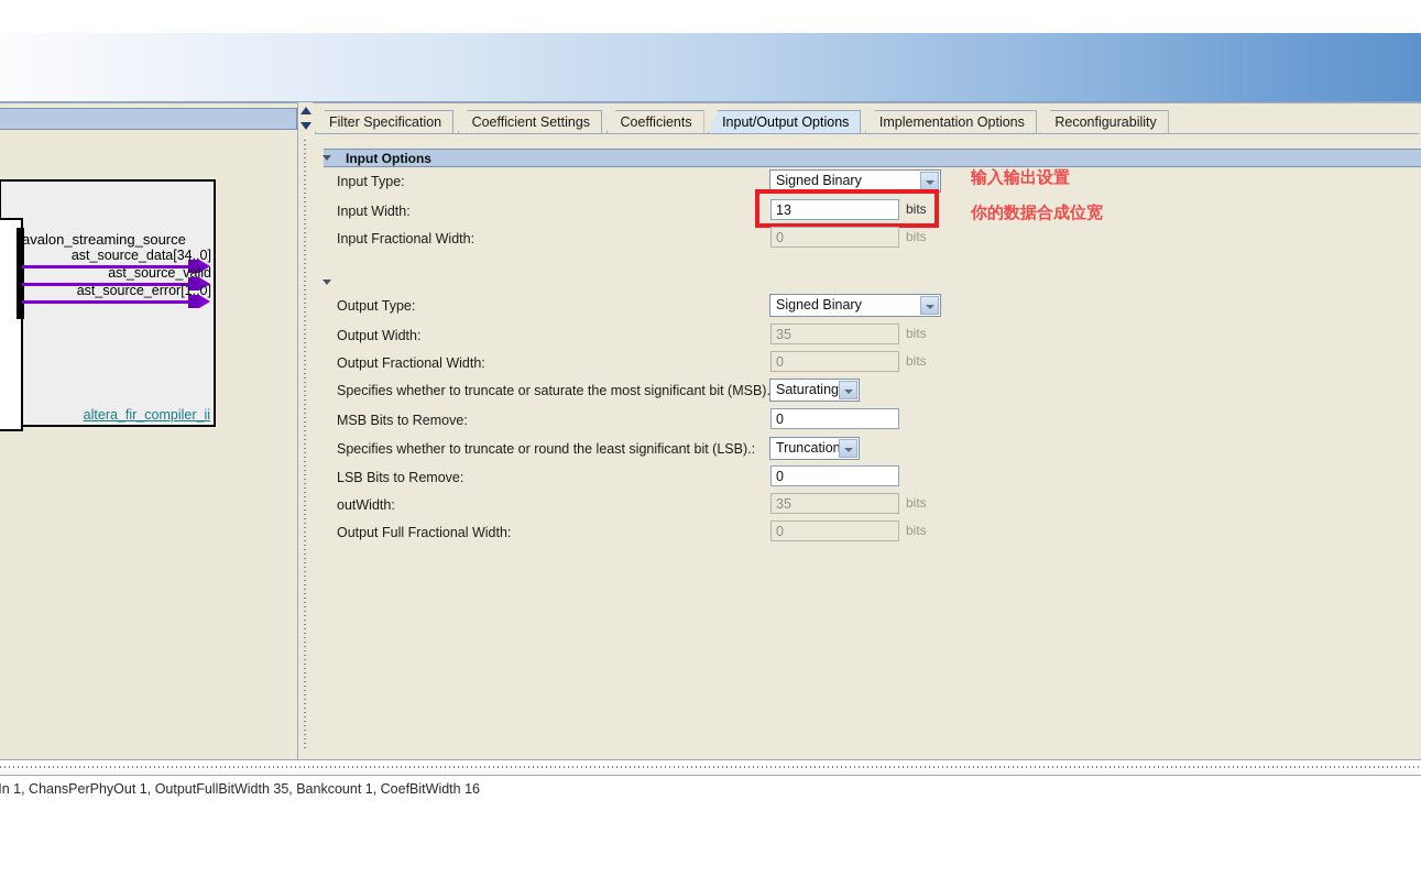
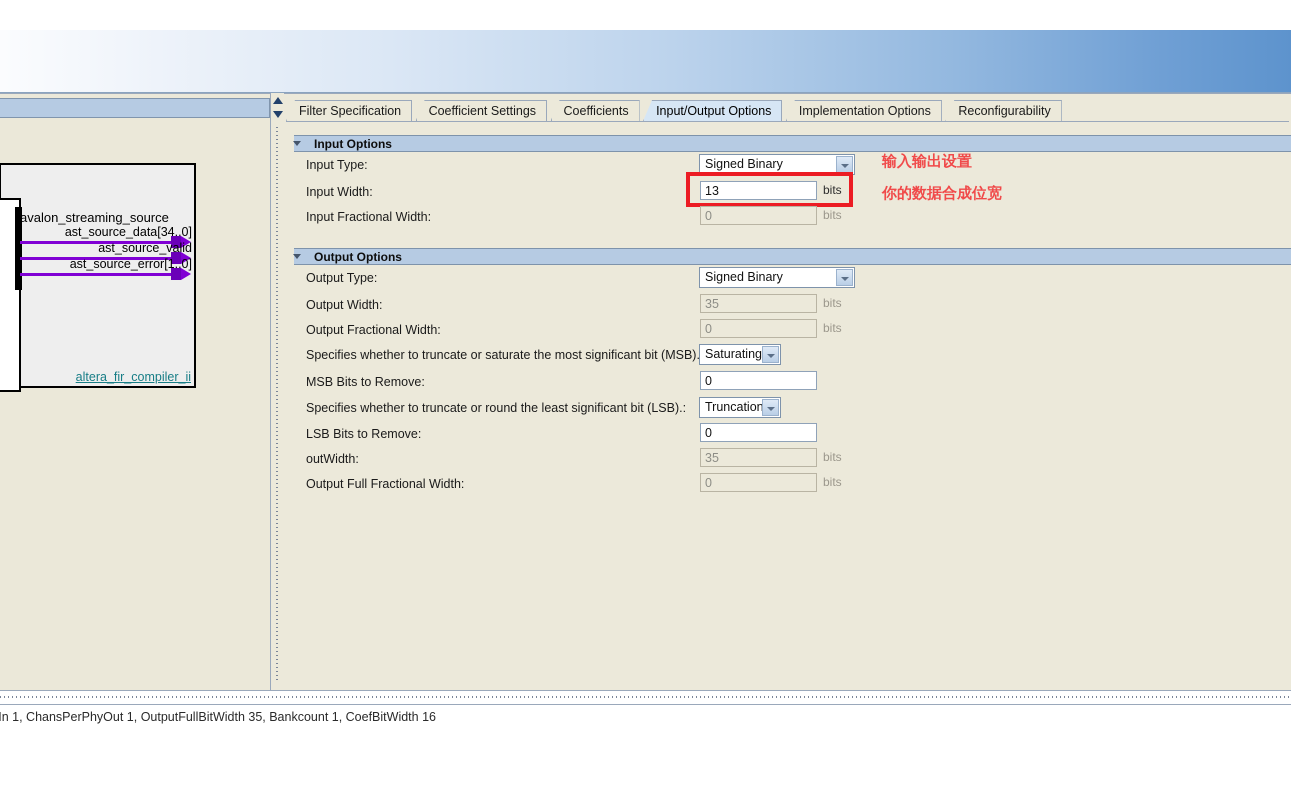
  avalon_streaming_source
  ast_source_data[34..0]
  ast_source_valid
  ast_source_error[1..0]
  altera_fir_compiler_ii
  Filter Specification Coefficient Settings Coefficients Input/Output Options Implementation Options Reconfigurability
  Input Options
  Input Type:
  Signed Binary
  Input Width:
  13
  bits
  Input Fractional Width:
  0
  bits
  输入输出设置
  你的数据合成位宽
+ Output Options
  Output Type:
  Signed Binary
  Output Width:
  35
  bits
  Output Fractional Width:
  0
  bits
  Specifies whether to truncate or saturate the most significant bit (MSB)
  Saturating
  MSB Bits to Remove:
  0
  Specifies whether to truncate or round the least significant bit (LSB).:
  Truncation
  LSB Bits to Remove:
  0
  outWidth:
  35
  bits
  Output Full Fractional Width:
  0
  bits
  n 1, ChansPerPhyOut 1, OutputFullBitWidth 35, Bankcount 1, CoefBitWidth 16
